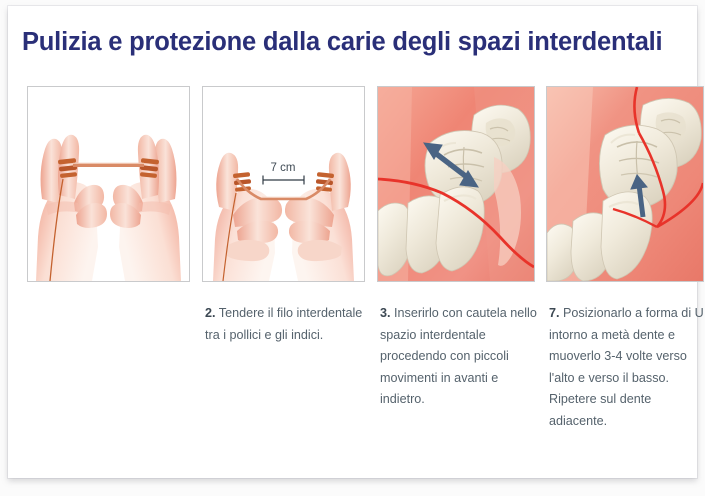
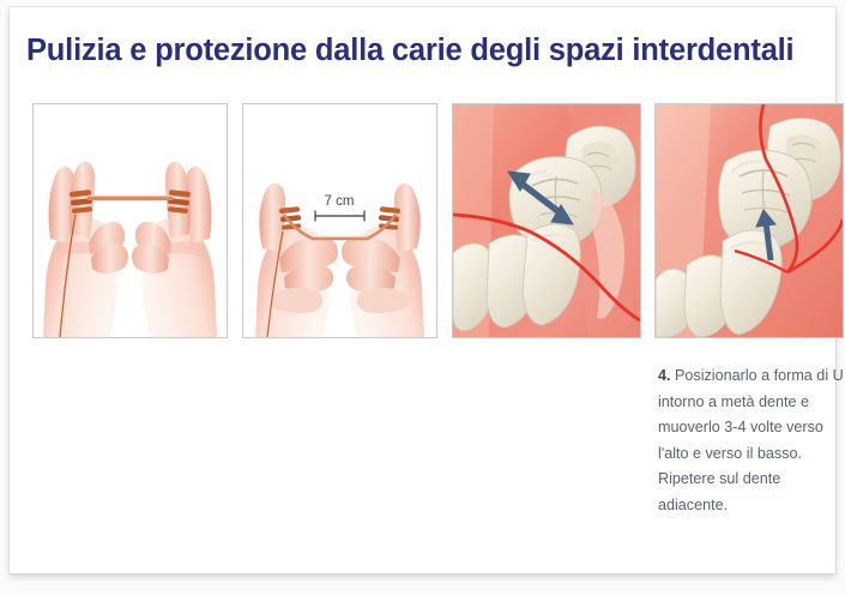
  Pulizia e protezione dalla carie degli spazi interdentali
  7 cm
- 2. Tendere il filo interdentale tra i pollici e gli indici.
- 3. Inserirlo con cautela nello spazio interdentale procedendo con piccoli movimenti in avanti e indietro.
- 7. Posizionarlo a forma di U intorno a metà dente e muoverlo 3-4 volte verso l'alto e verso il basso. Ripetere sul dente adiacente.
+ 4. Posizionarlo a forma di U intorno a metà dente e muoverlo 3-4 volte verso l'alto e verso il basso. Ripetere sul dente adiacente.
